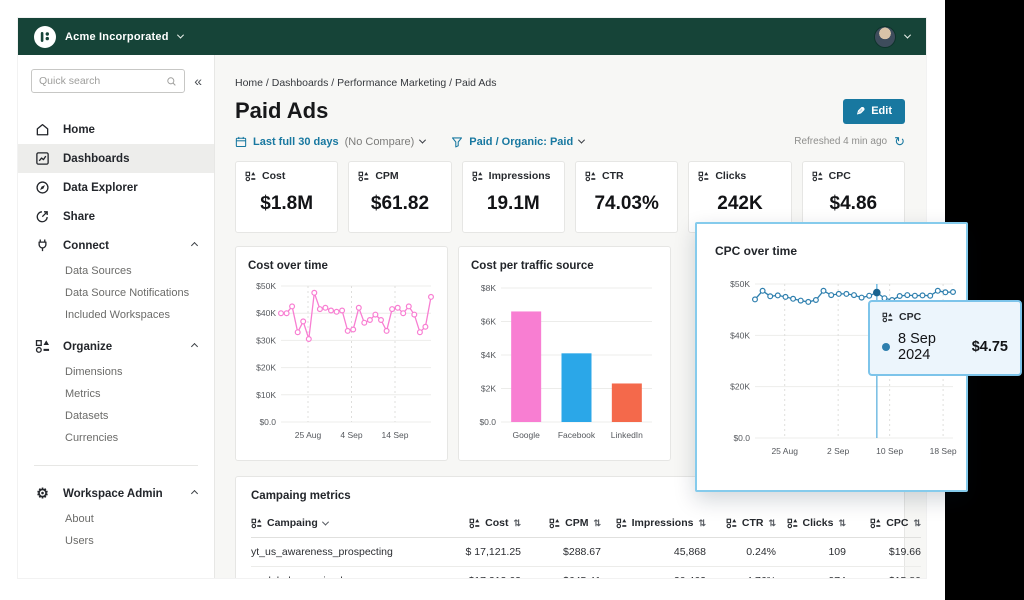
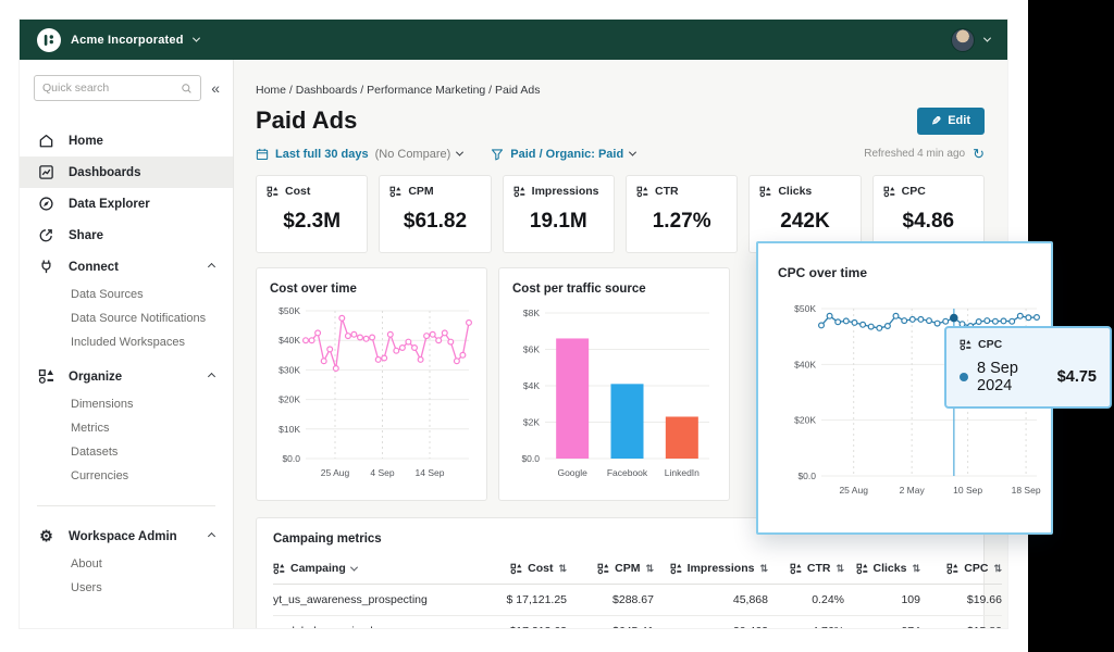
  Acme Incorporated
  Quick search
  «
  Home
  Dashboards
  Data Explorer
  Share
  Connect
  Data Sources
  Data Source Notifications
  Included Workspaces
  Organize
  Dimensions
  Metrics
  Datasets
  Currencies
  ⚙
  Workspace Admin
  About
  Users
  Home / Dashboards / Performance Marketing / Paid Ads
  Paid Ads
  Edit
  Last full 30 days
  (No Compare)
  Paid / Organic: Paid
  Refreshed 4 min ago
  ↻
  Cost
- $1.8M
+ $2.3M
  CPM
  $61.82
  Impressions
  19.1M
  CTR
- 74.03%
+ 1.27%
  Clicks
  242K
  CPC
  $4.86
  Cost over time
  $50K
  $40K
  $30K
  $20K
  $10K
  $0.0
  25 Aug
  4 Sep
  14 Sep
  Cost per traffic source
  $8K
  $6K
  $4K
  $2K
  $0.0
  Google
  Facebook
  LinkedIn
  Campaing metrics
  Campaing	Cost ⇅	CPM ⇅	Impressions ⇅	CTR ⇅	Clicks ⇅	CPC ⇅
  yt_us_awareness_prospecting	$ 17,121.25	$288.67	45,868	0.24%	109	$19.66
  CPC over time
  $50K
  $40K
  $20K
  $0.0
  25 Aug
- 2 Sep
+ 2 May
  10 Sep
  18 Sep
  CPC
  8 Sep 2024
  $4.75
